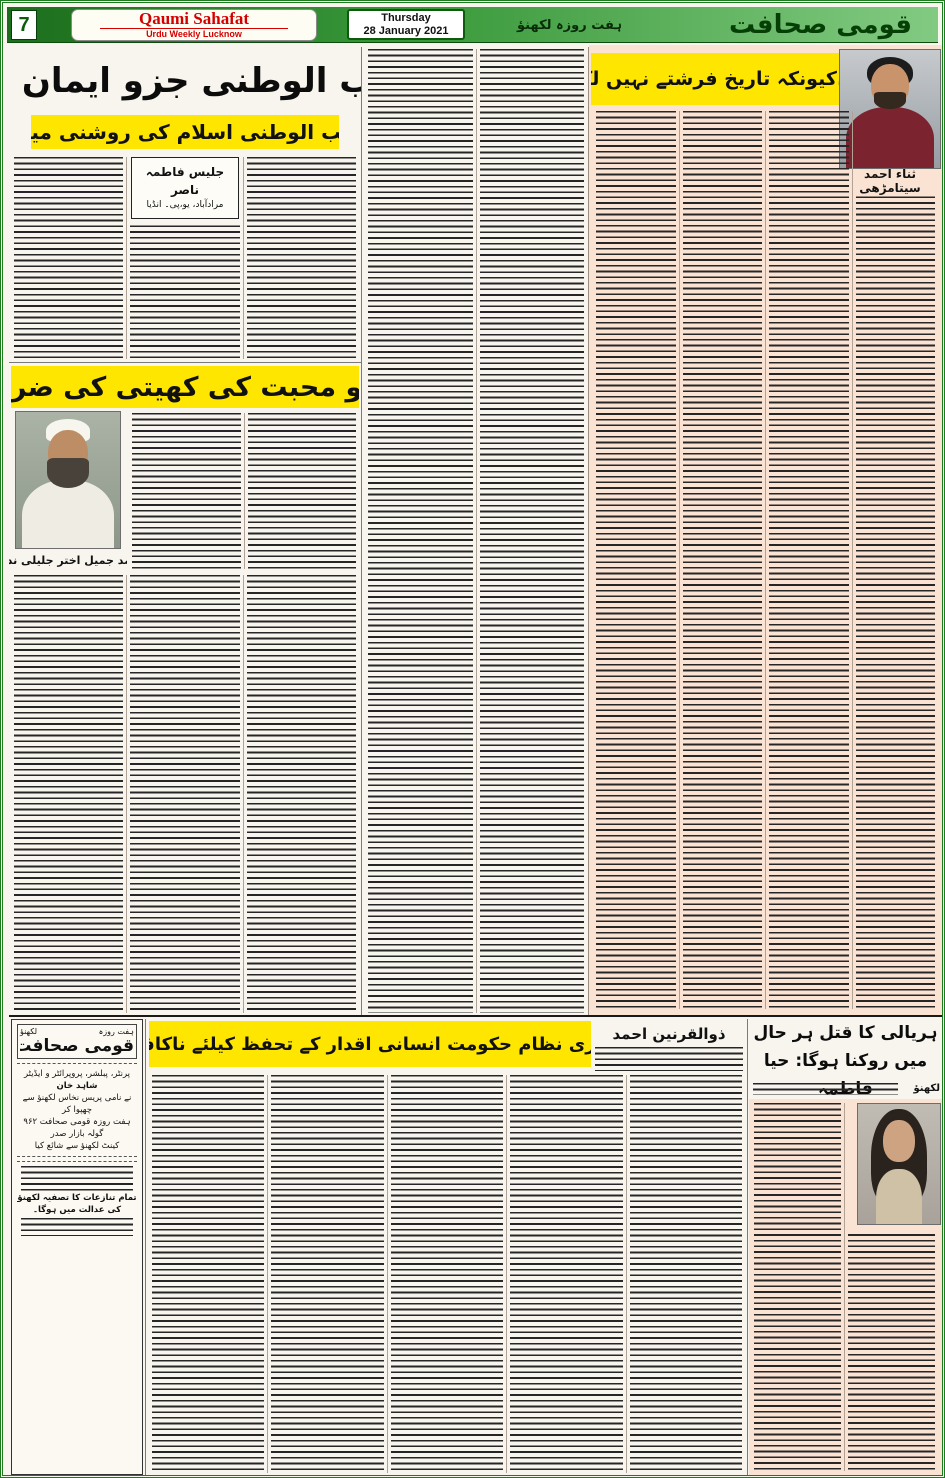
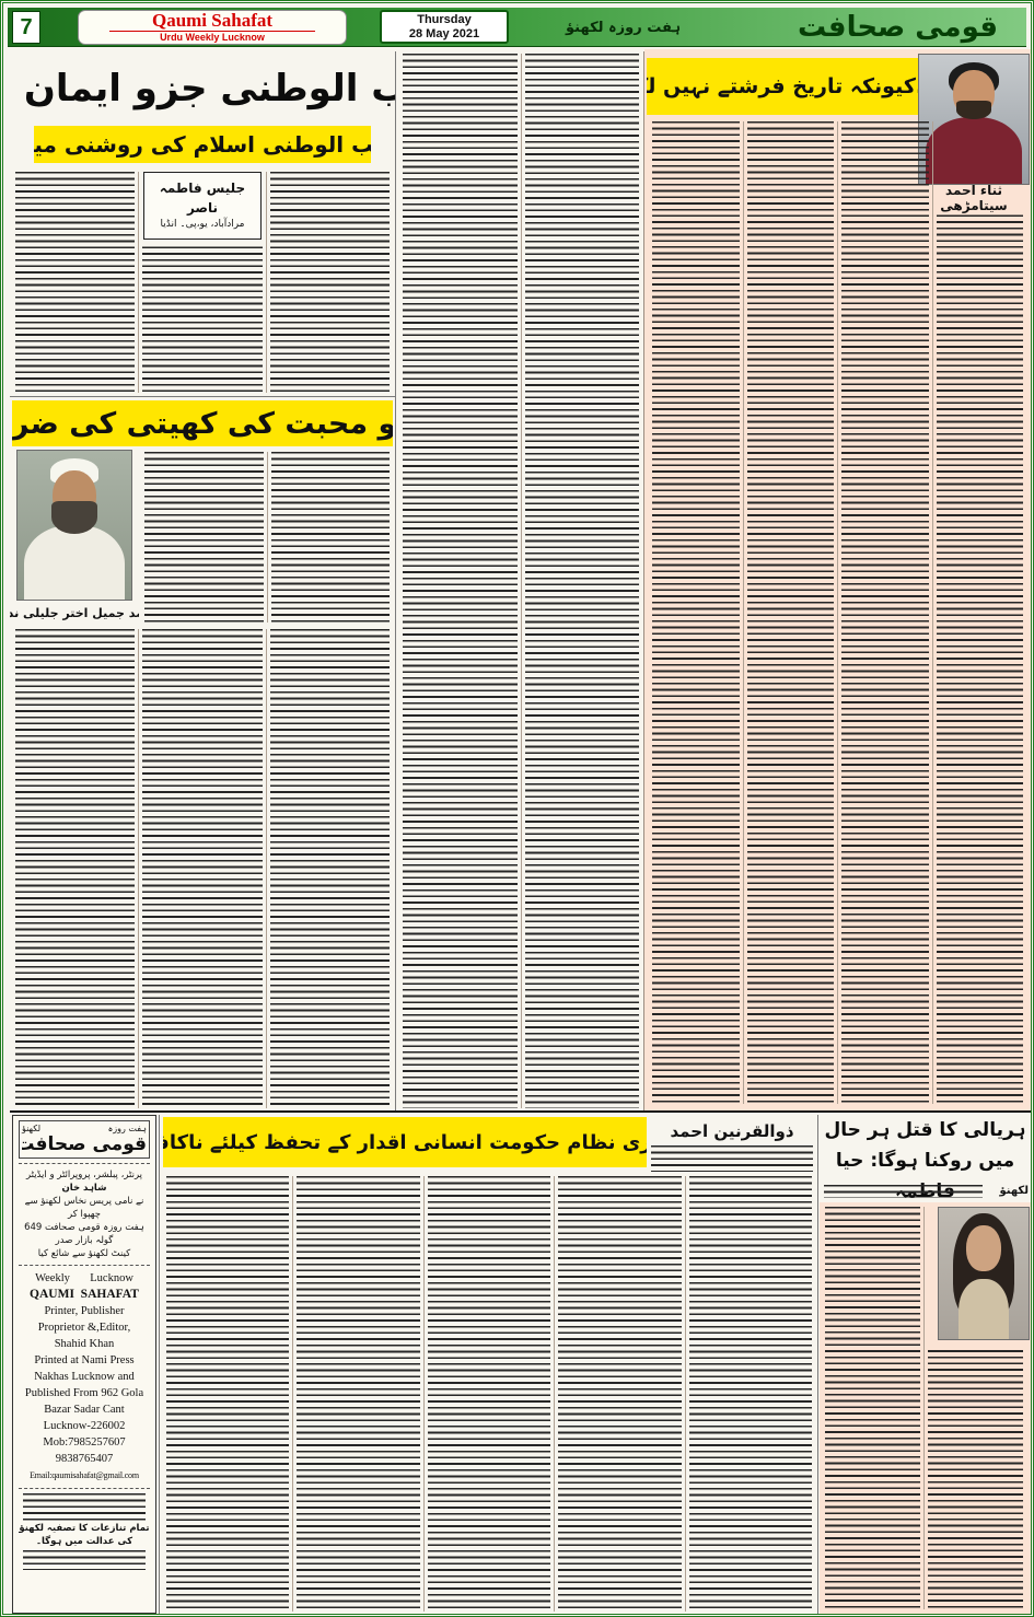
  7
  Qaumi Sahafat
  Urdu Weekly Lucknow
  Thursday
- 28 January 2021
+ 28 May 2021
  ہفت روزہ لکھنؤ
  قومی صحافت
  ب الوطنی جزو ایمان
  ب الوطنی اسلام کی روشنی می
  جلیس فاطمہ ناصر
  مرادآباد، یو،پی۔ انڈیا
  د جمیل اختر جلیلی ند
  ری نظام حکومت انسانی اقدار کے تحفظ کیلئے ناکاف
  ذوالقرنین احمد
  ہریالی کا قتل ہر حال میں روکنا ہوگا: حیا
  لکھنؤ
  ہفت روزہ
  لکھنؤ
  قومی صحافت
  پرنٹر، پبلشر، پروپرائٹر و ایڈیٹر
  شاہد خان
  نے نامی پریس نخاس لکھنؤ سے چھپوا کر
- ہفت روزہ قومی صحافت ۹۶۲ گولہ بازار صدر
+ ہفت روزہ قومی صحافت 649 گولہ بازار صدر
  کینٹ لکھنؤ سے شائع کیا
+ Weekly Lucknow
+ QAUMI SAHAFAT
+ Printer, Publisher
+ Proprietor &,Editor,
+ Shahid Khan
+ Printed at Nami Press
+ Nakhas Lucknow and
+ Published From 962 Gola
+ Bazar Sadar Cant
+ Lucknow-226002
+ Mob:7985257607
+ 9838765407
+ Email:qaumisahafat@gmail.com
  تمام تنازعات کا تصفیہ لکھنؤ کی عدالت میں ہوگا۔
